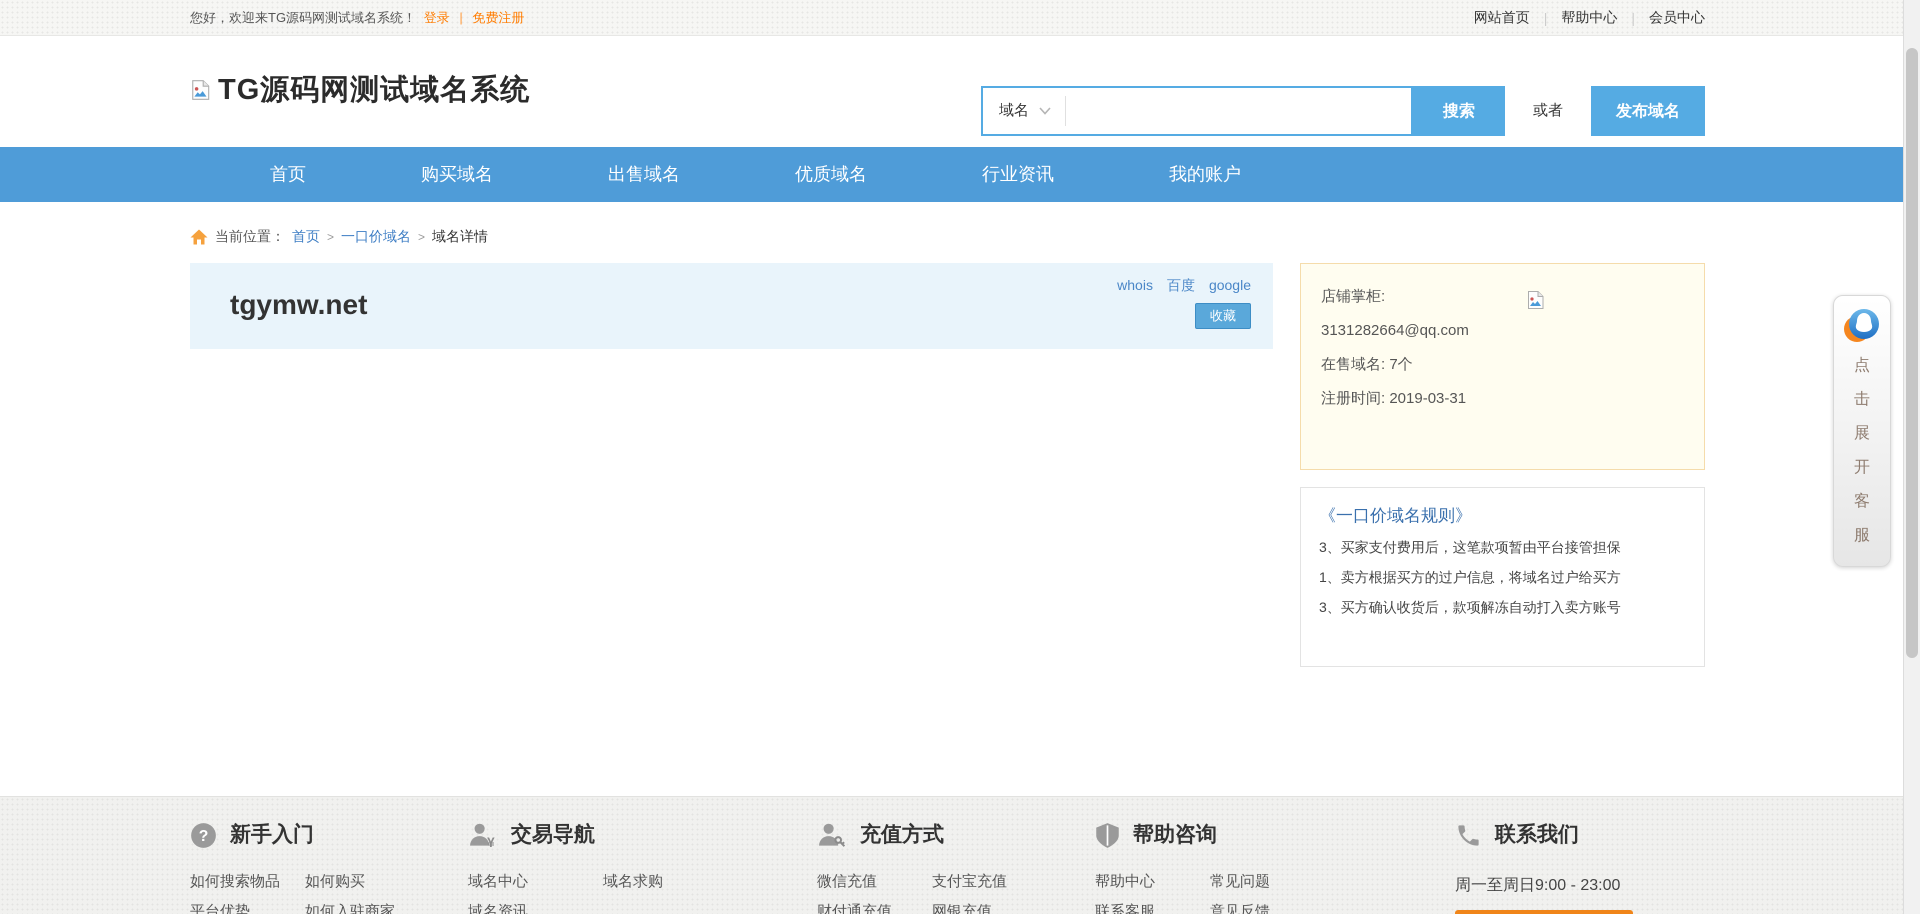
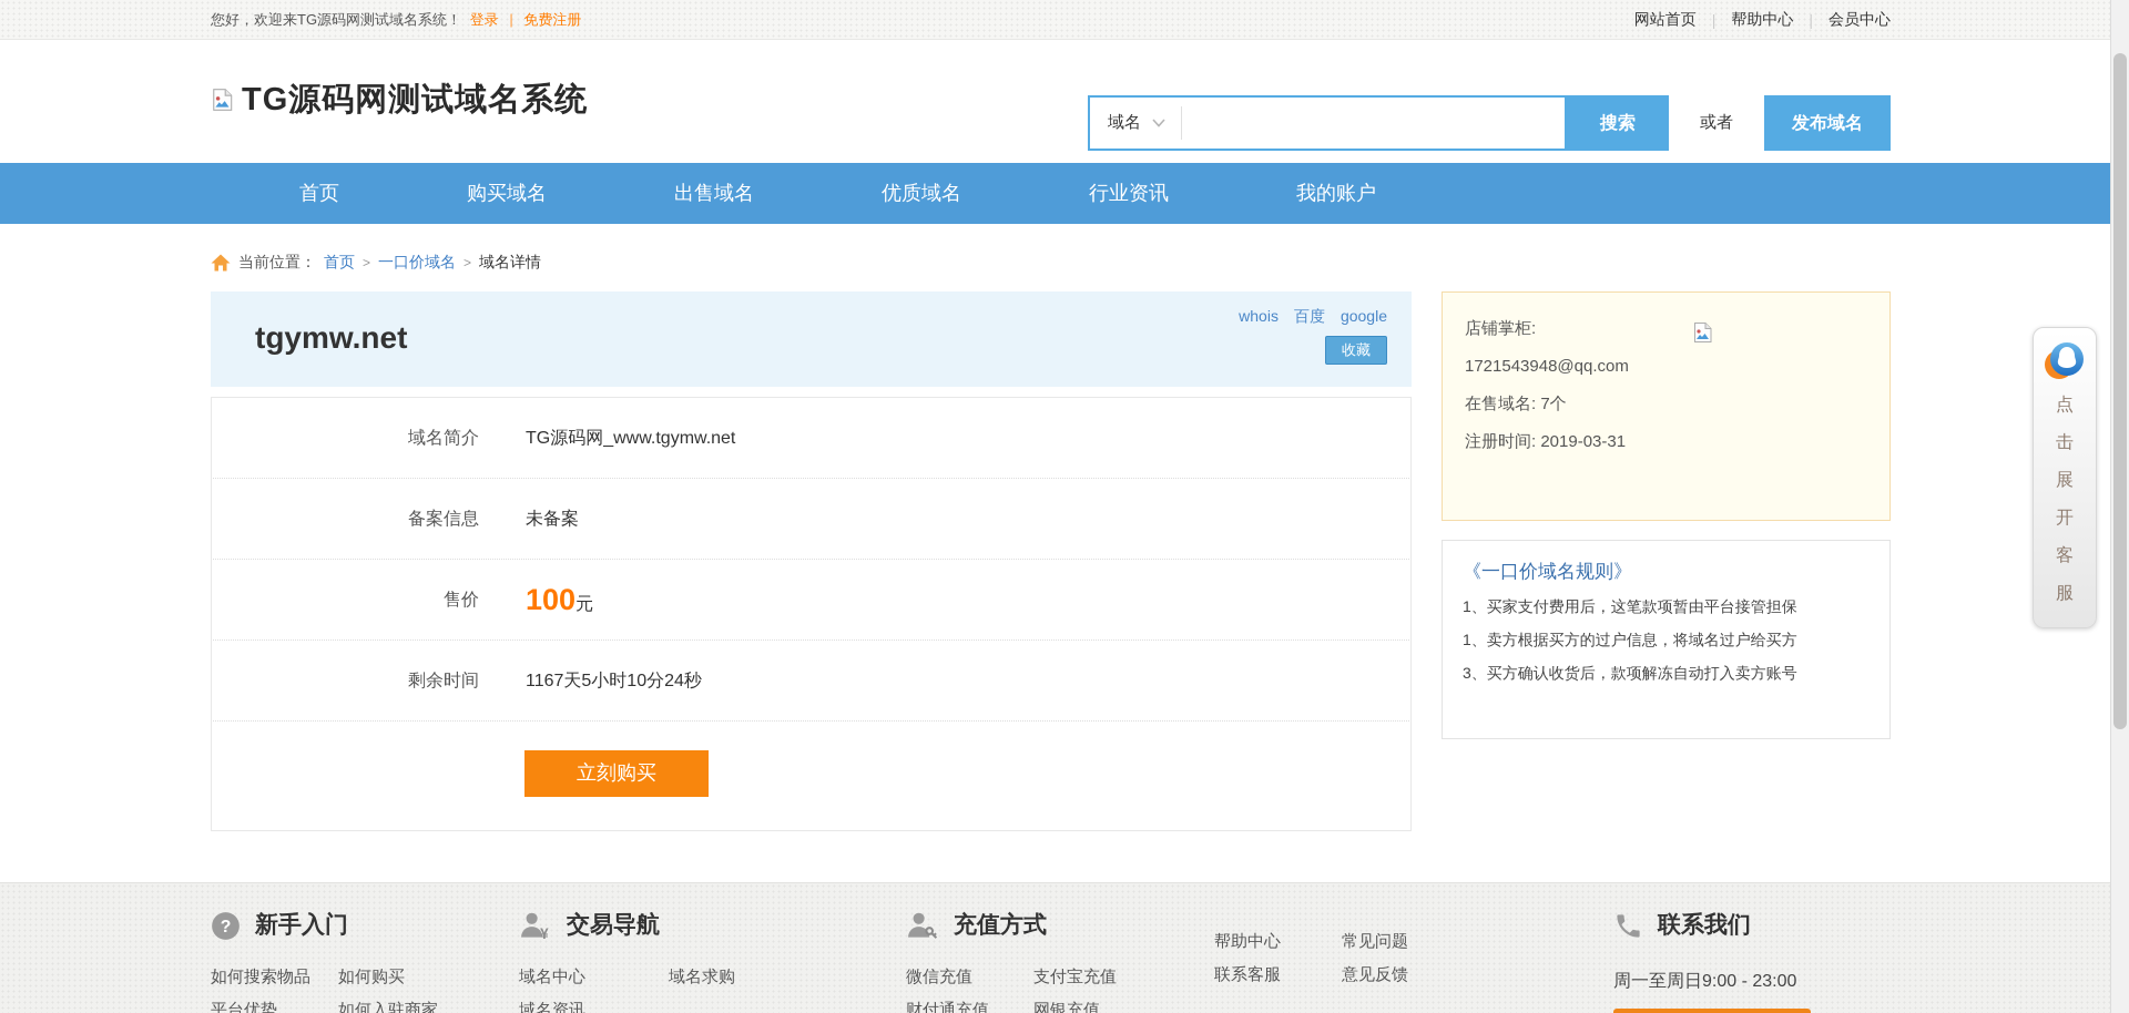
  您好，欢迎来TG源码网测试域名系统！ 登录 | 免费注册
  网站首页
  |
  帮助中心
  |
  会员中心
  TG源码网测试域名系统
  域名
  搜索
  或者
  发布域名
  首页
  购买域名
  出售域名
  优质域名
  行业资讯
  我的账户
  当前位置：
  首页
  >
  一口价域名
  >
  域名详情
  tgymw.net
  whois
  百度
  google
  收藏
+ 域名简介
+ TG源码网_www.tgymw.net
+ 备案信息
+ 未备案
+ 售价
+ 100元
+ 剩余时间
+ 1167天5小时10分24秒
+ 立刻购买
  店铺掌柜:
- 3131282664@qq.com
+ 1721543948@qq.com
  在售域名: 7个
  注册时间: 2019-03-31
  《一口价域名规则》
- 3、买家支付费用后，这笔款项暂由平台接管担保
+ 1、买家支付费用后，这笔款项暂由平台接管担保
  1、卖方根据买方的过户信息，将域名过户给买方
  3、买方确认收货后，款项解冻自动打入卖方账号
  ?
  新手入门
  如何搜索物品
  如何购买
  平台优势
  如何入驻商家
  ¥
  交易导航
  域名中心
  域名求购
  域名资讯
  充值方式
  微信充值
  支付宝充值
  财付通充值
  网银充值
- 帮助咨询
  帮助中心
  常见问题
  联系客服
  意见反馈
  联系我们
  周一至周日9:00 - 23:00
  点
  击
  展
  开
  客
  服
